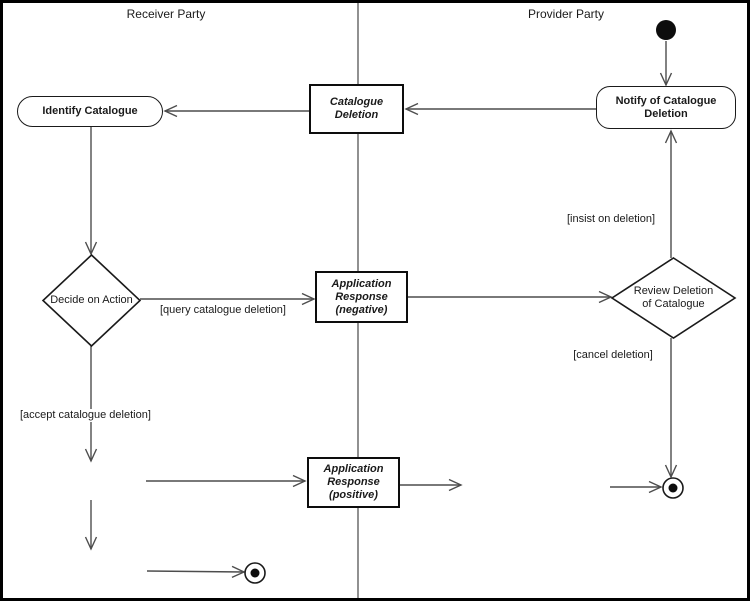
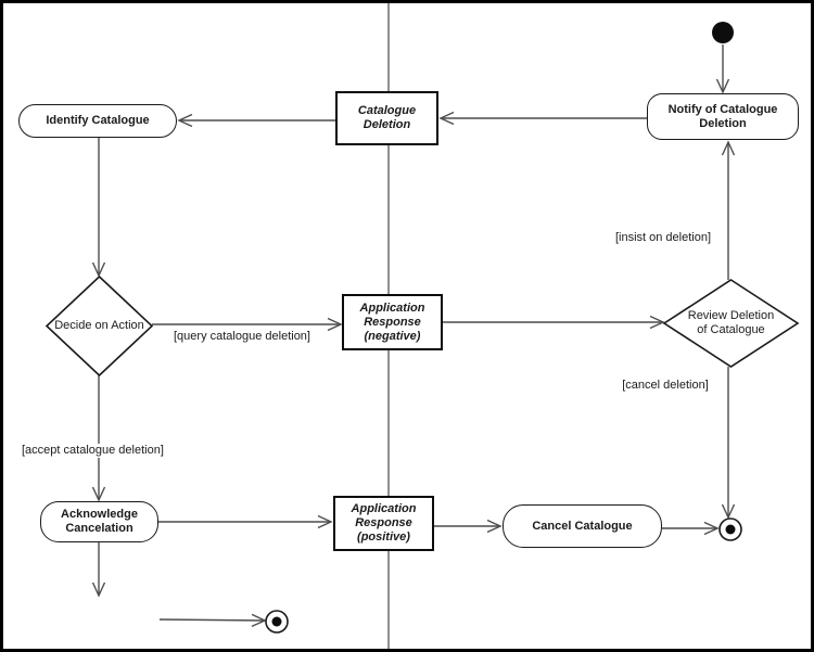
- Receiver Party
- Provider Party
  Identify Catalogue
  Notify of Catalogue Deletion
+ Acknowledge
+ Cancelation
+ Cancel Catalogue
  Catalogue
  Deletion
  Application
  Response
  (negative)
  Application
  Response
  (positive)
  Decide on Action
  Review Deletion
  of Catalogue
  [query catalogue deletion]
  [insist on deletion]
  [cancel deletion]
  [accept catalogue deletion]
